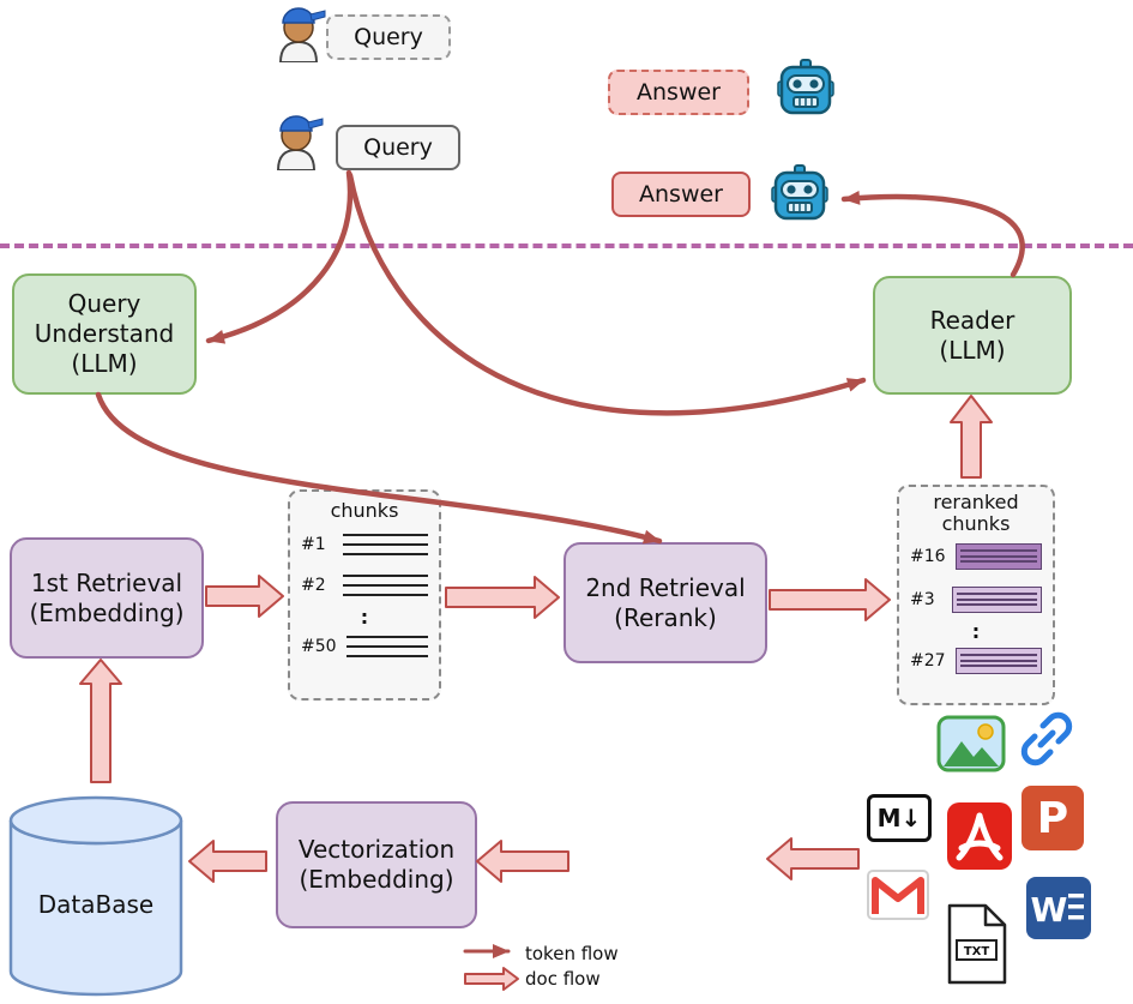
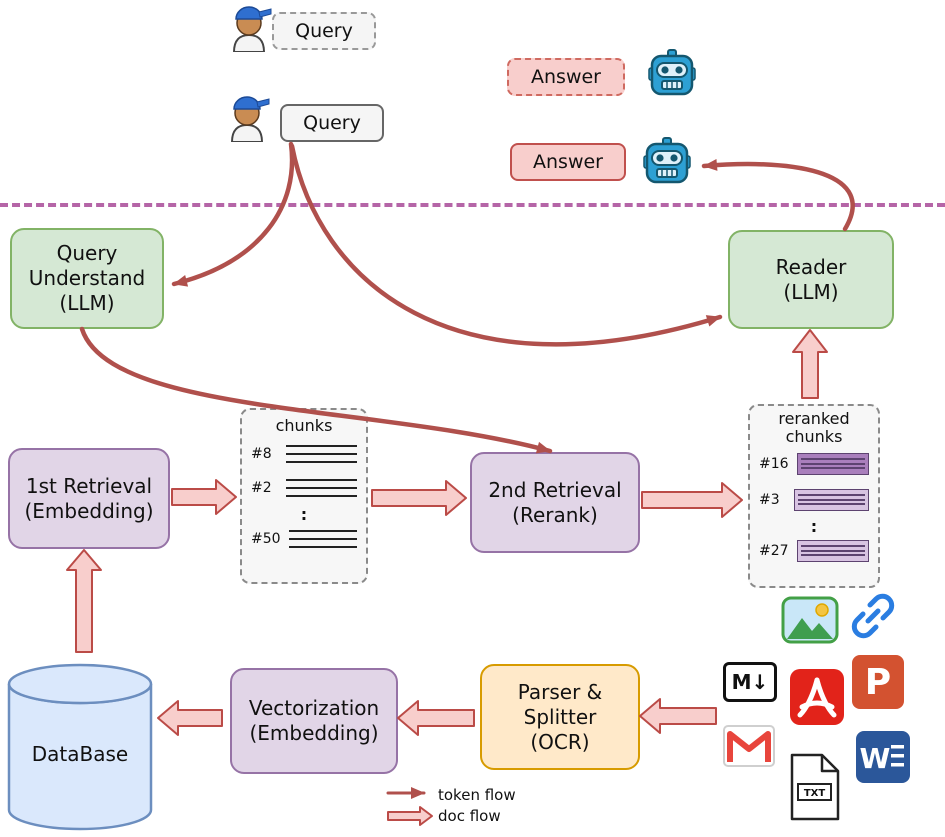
  Query
  Query
  Answer
  Answer
  Query
  Understand
  (LLM)
  Reader
  (LLM)
  1st Retrieval
  (Embedding)
  2nd Retrieval
  (Rerank)
  Vectorization
  (Embedding)
+ Parser &
+ Splitter
+ (OCR)
  chunks
- #1
+ #8
  #2
  :
  #50
  reranked
  chunks
  #16
  #3
  :
  #27
  DataBase
  M↓
  P
  TXT
  W
  token flow
  doc flow
